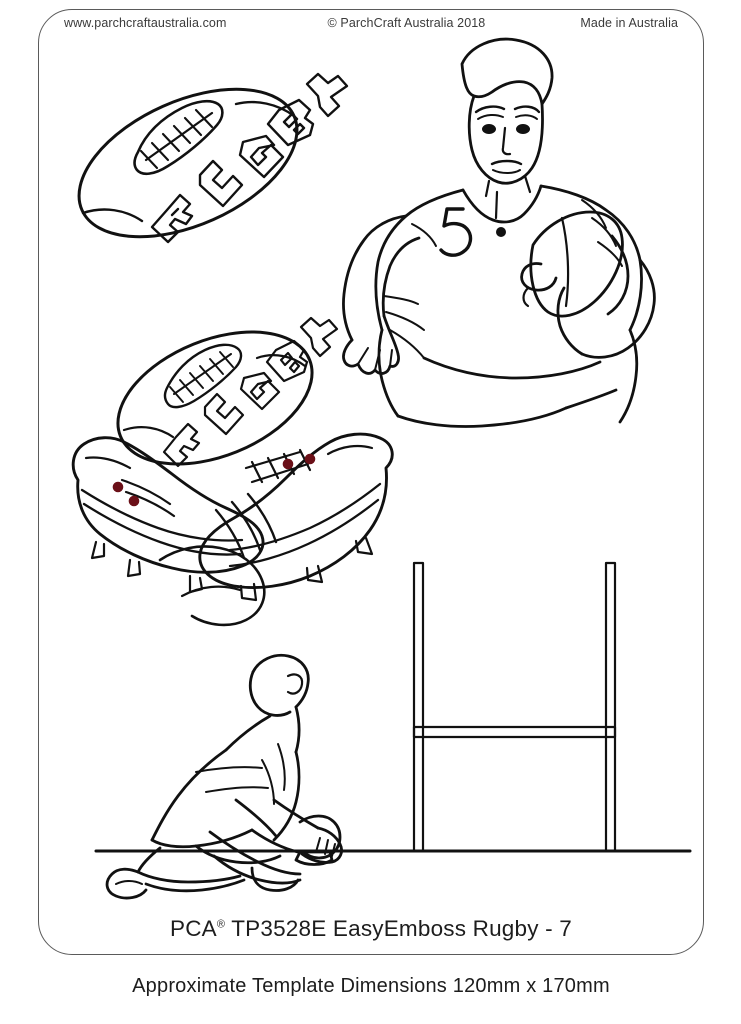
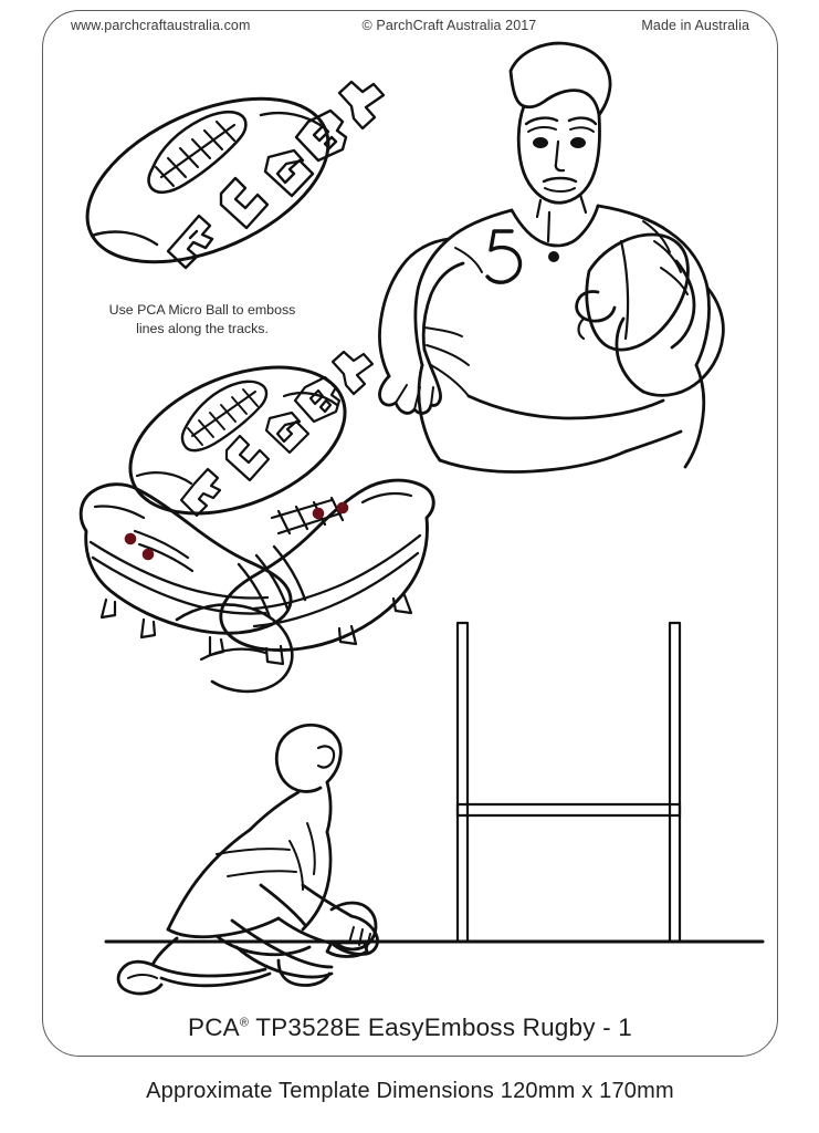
  www.parchcraftaustralia.com
- © ParchCraft Australia 2018
+ © ParchCraft Australia 2017
  Made in Australia
+ Use PCA Micro Ball to emboss
+ lines along the tracks.
- PCA® TP3528E EasyEmboss Rugby - 7
+ PCA® TP3528E EasyEmboss Rugby - 1
  Approximate Template Dimensions 120mm x 170mm
